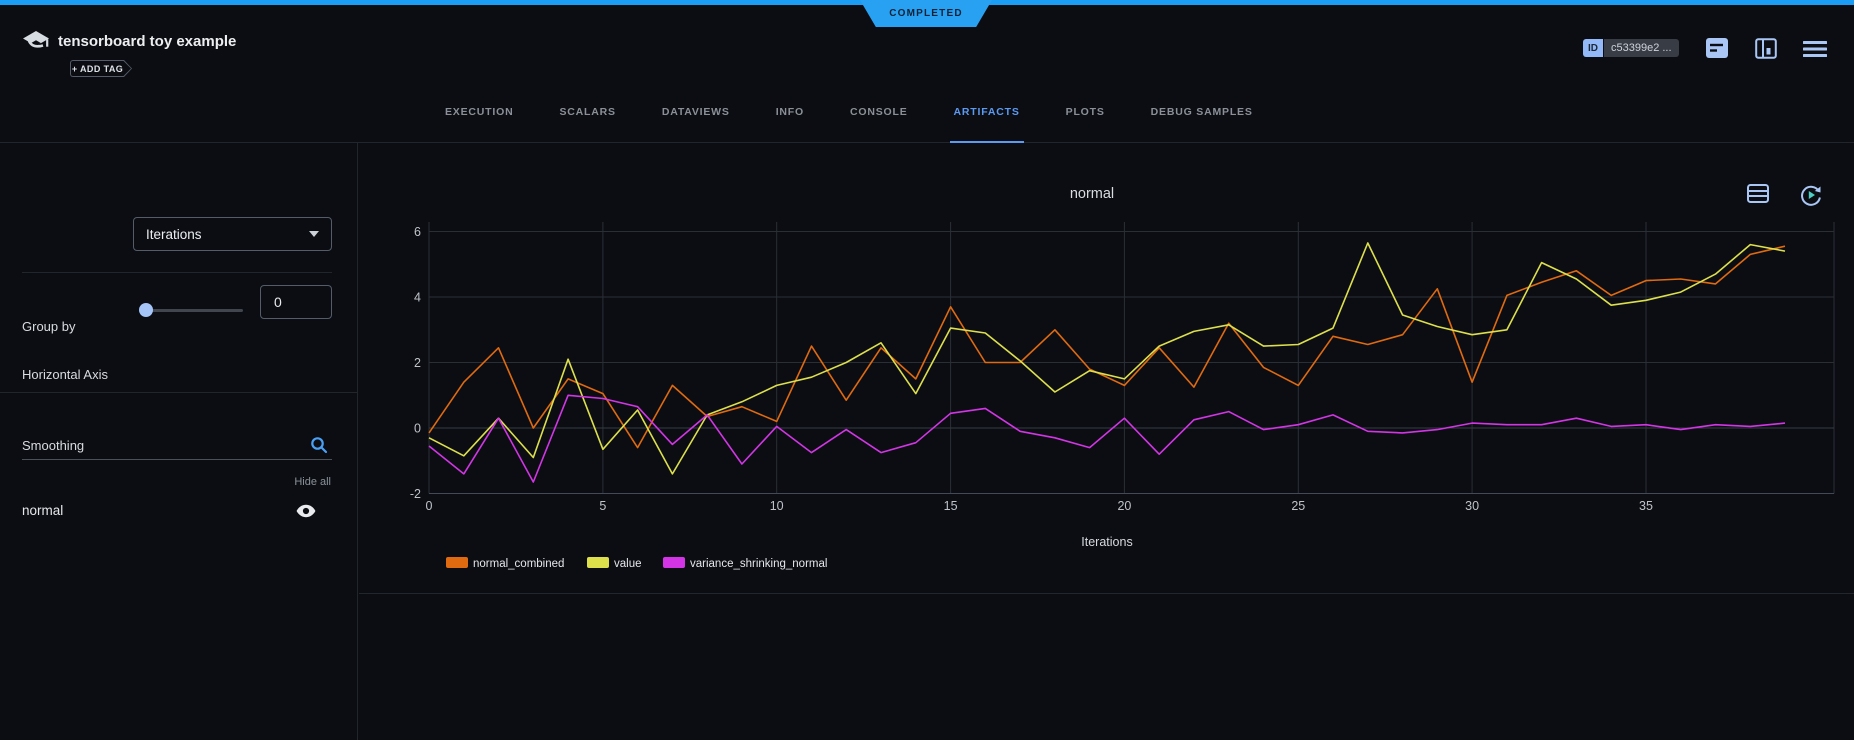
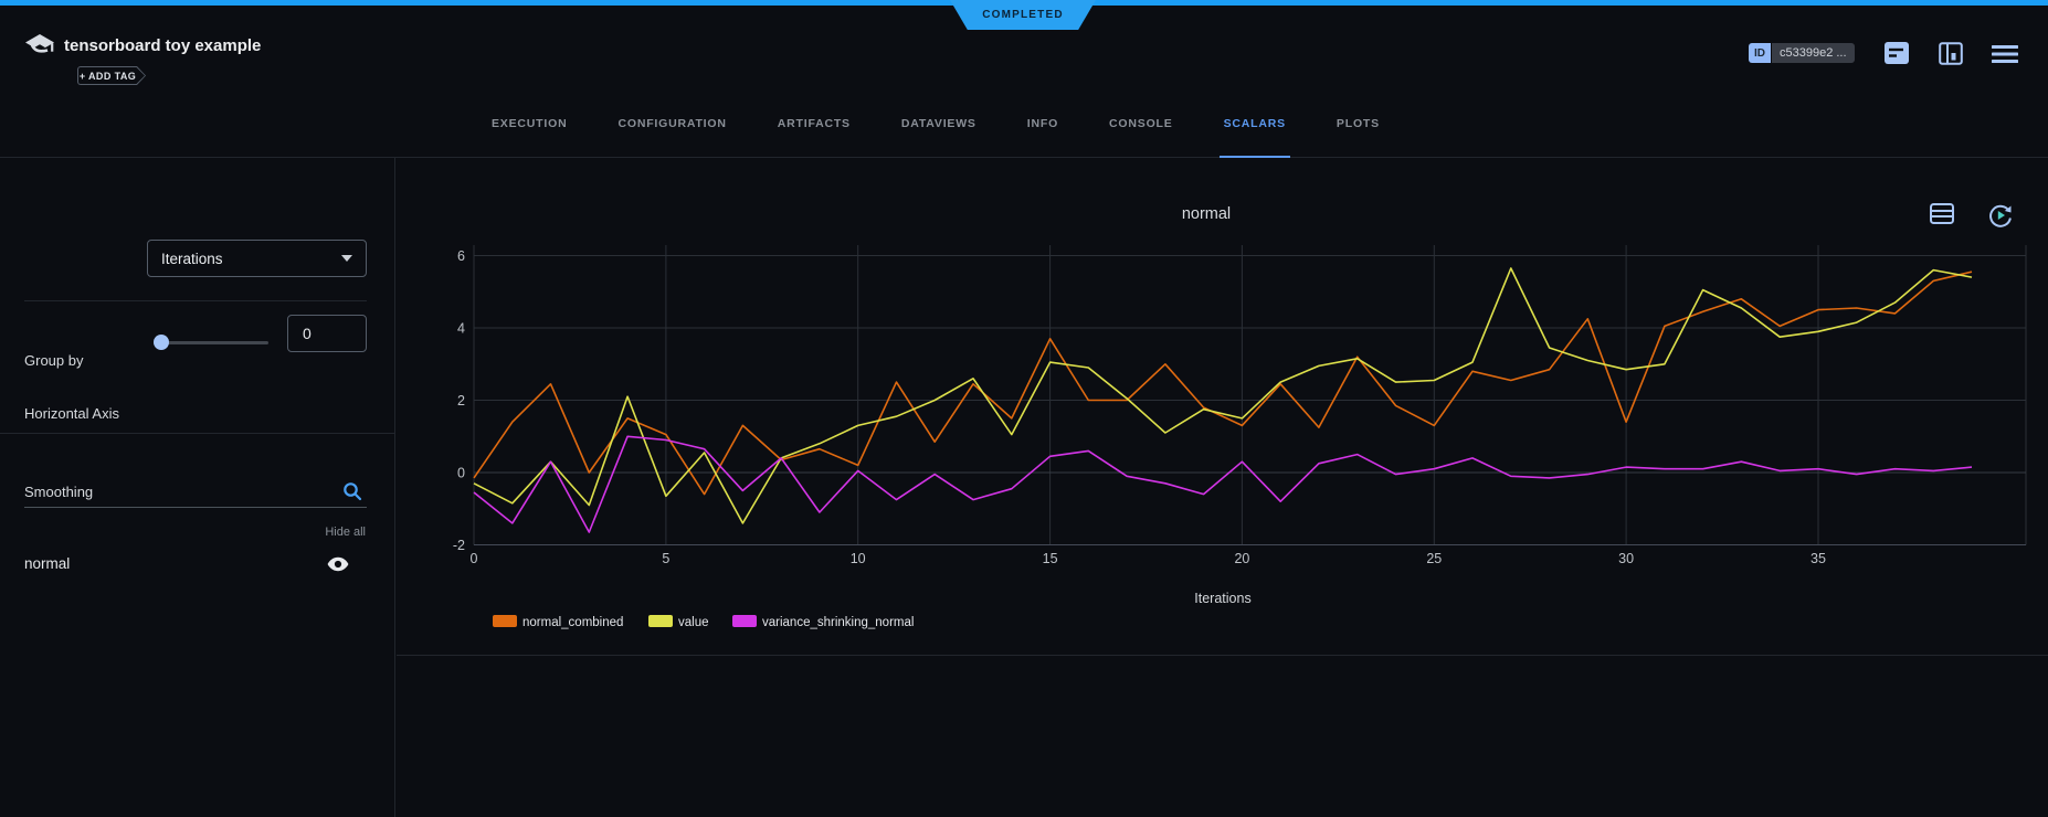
  COMPLETED
  tensorboard toy example
  + ADD TAG
  ID
  c53399e2 ...
  EXECUTION
+ CONFIGURATION
- SCALARS
+ ARTIFACTS
  DATAVIEWS
  INFO
  CONSOLE
- ARTIFACTS
+ SCALARS
  PLOTS
- DEBUG SAMPLES
  Group by
  Horizontal Axis
  Iterations
  Smoothing
  0
  Hide all
  normal
  -2
  0
  2
  4
  6
  0
  5
  10
  15
  20
  25
  30
  35
  normal
  Iterations
  normal_combined
  value
  variance_shrinking_normal
